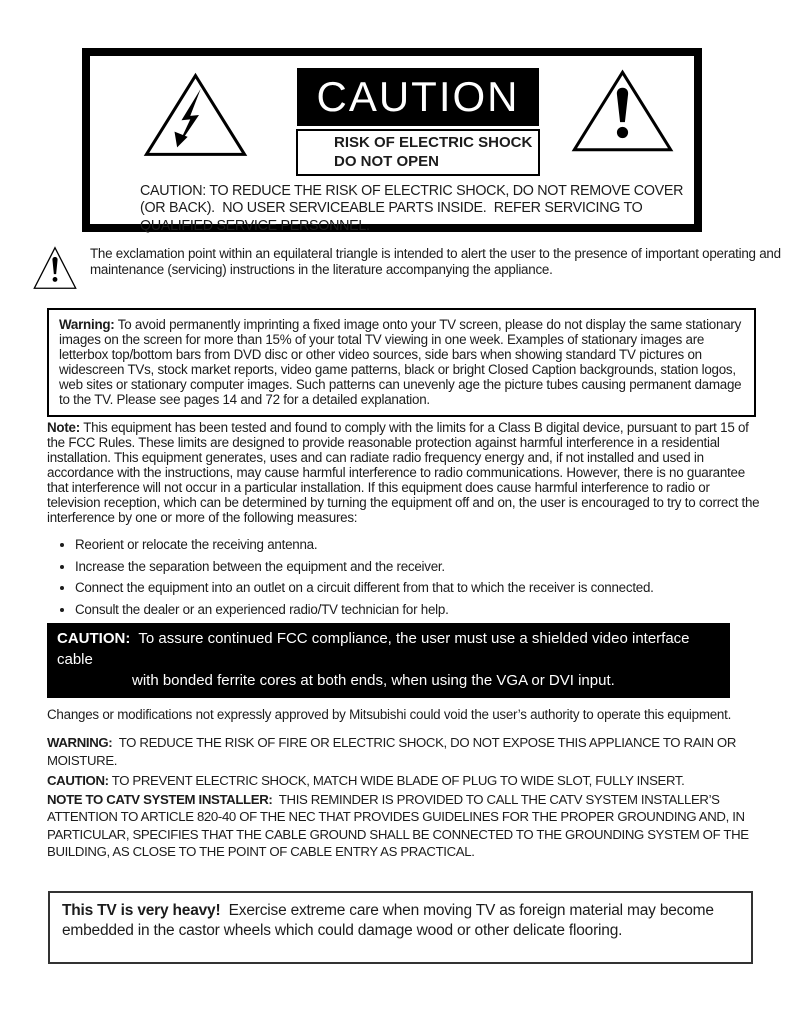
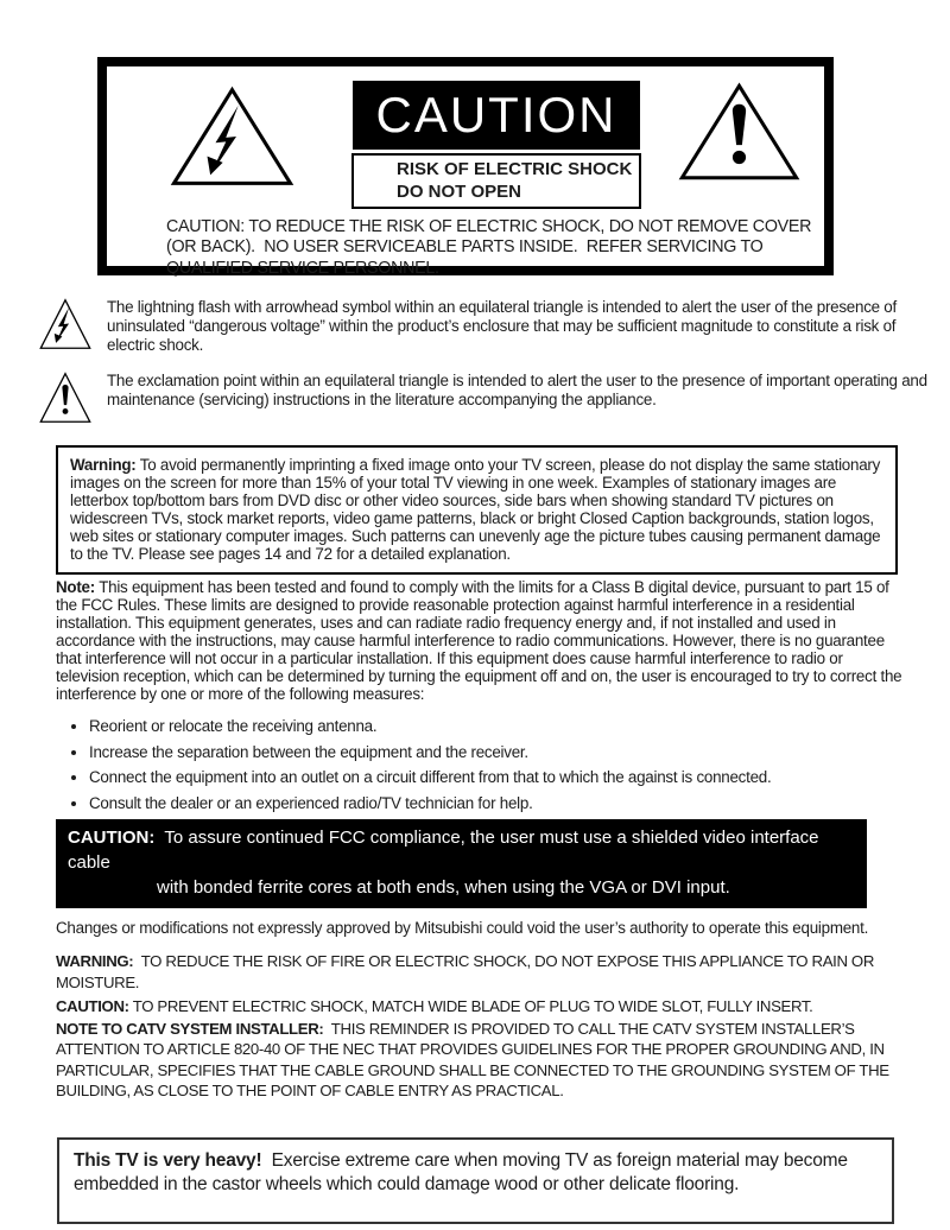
  CAUTION
  RISK OF ELECTRIC SHOCK
  DO NOT OPEN
  CAUTION: TO REDUCE THE RISK OF ELECTRIC SHOCK, DO NOT REMOVE COVER (OR BACK). NO USER SERVICEABLE PARTS INSIDE. REFER SERVICING TO QUALIFIED SERVICE PERSONNEL.
+ The lightning flash with arrowhead symbol within an equilateral triangle is intended to alert the user of the presence of uninsulated “dangerous voltage” within the product’s enclosure that may be sufficient magnitude to constitute a risk of electric shock.
  The exclamation point within an equilateral triangle is intended to alert the user to the presence of important operating and maintenance (servicing) instructions in the literature accompanying the appliance.
  Warning: To avoid permanently imprinting a fixed image onto your TV screen, please do not display the same stationary images on the screen for more than 15% of your total TV viewing in one week. Examples of stationary images are letterbox top/bottom bars from DVD disc or other video sources, side bars when showing standard TV pictures on widescreen TVs, stock market reports, video game patterns, black or bright Closed Caption backgrounds, station logos, web sites or stationary computer images. Such patterns can unevenly age the picture tubes causing permanent damage to the TV. Please see pages 14 and 72 for a detailed explanation.
  Note: This equipment has been tested and found to comply with the limits for a Class B digital device, pursuant to part 15 of the FCC Rules. These limits are designed to provide reasonable protection against harmful interference in a residential installation. This equipment generates, uses and can radiate radio frequency energy and, if not installed and used in accordance with the instructions, may cause harmful interference to radio communications. However, there is no guarantee that interference will not occur in a particular installation. If this equipment does cause harmful interference to radio or television reception, which can be determined by turning the equipment off and on, the user is encouraged to try to correct the interference by one or more of the following measures:
  Reorient or relocate the receiving antenna.
  Increase the separation between the equipment and the receiver.
- Connect the equipment into an outlet on a circuit different from that to which the receiver is connected.
+ Connect the equipment into an outlet on a circuit different from that to which the against is connected.
  Consult the dealer or an experienced radio/TV technician for help.
  CAUTION: To assure continued FCC compliance, the user must use a shielded video interface cable
  with bonded ferrite cores at both ends, when using the VGA or DVI input.
  Changes or modifications not expressly approved by Mitsubishi could void the user’s authority to operate this equipment.
  WARNING: TO REDUCE THE RISK OF FIRE OR ELECTRIC SHOCK, DO NOT EXPOSE THIS APPLIANCE TO RAIN OR MOISTURE.
  CAUTION: TO PREVENT ELECTRIC SHOCK, MATCH WIDE BLADE OF PLUG TO WIDE SLOT, FULLY INSERT.
  NOTE TO CATV SYSTEM INSTALLER: THIS REMINDER IS PROVIDED TO CALL THE CATV SYSTEM INSTALLER’S ATTENTION TO ARTICLE 820-40 OF THE NEC THAT PROVIDES GUIDELINES FOR THE PROPER GROUNDING AND, IN PARTICULAR, SPECIFIES THAT THE CABLE GROUND SHALL BE CONNECTED TO THE GROUNDING SYSTEM OF THE BUILDING, AS CLOSE TO THE POINT OF CABLE ENTRY AS PRACTICAL.
  This TV is very heavy! Exercise extreme care when moving TV as foreign material may become embedded in the castor wheels which could damage wood or other delicate flooring.
